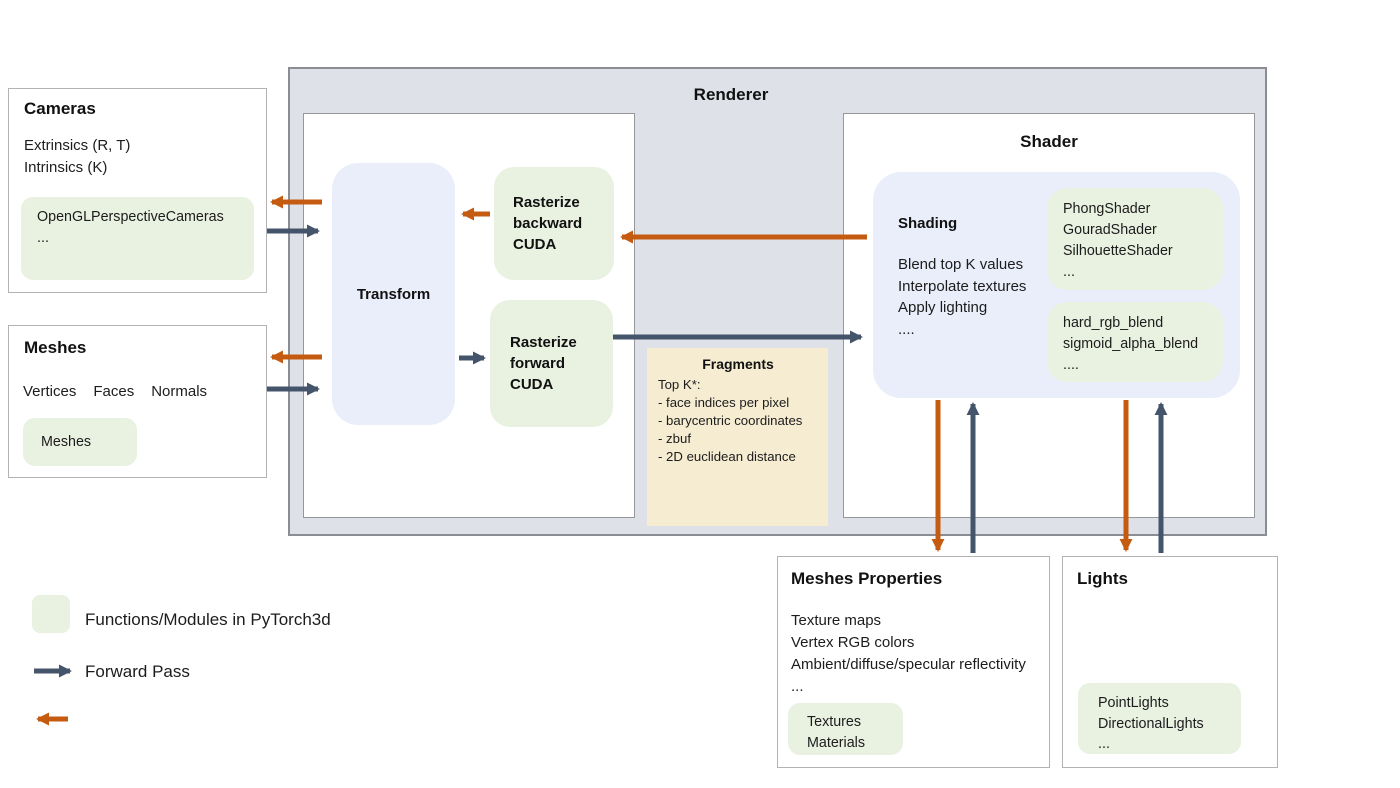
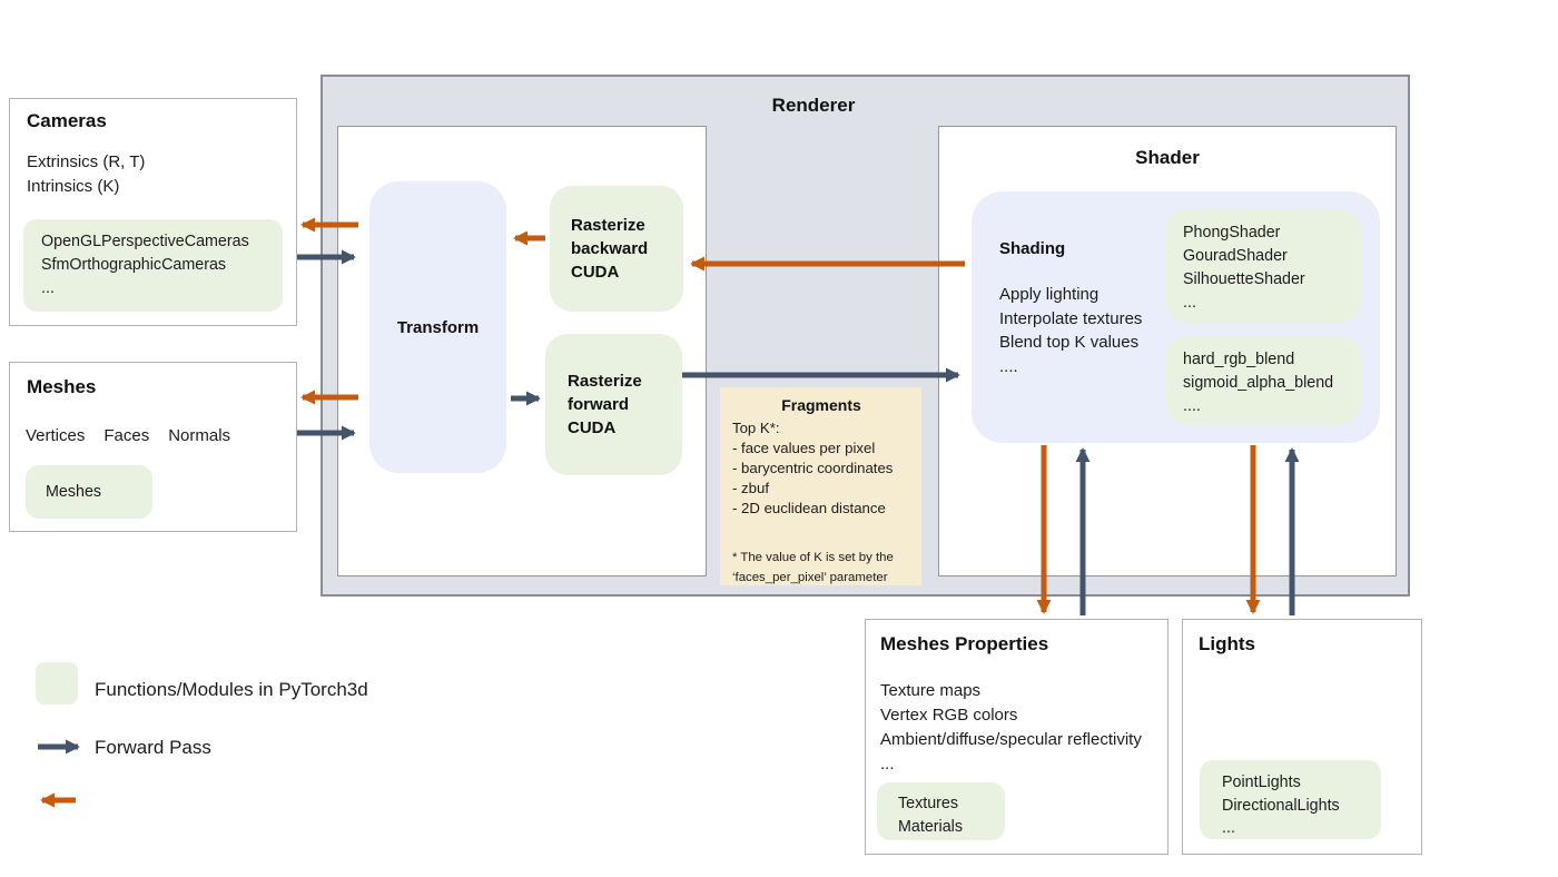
  Renderer
  Transform
  Rasterize
  backward
  CUDA
  Rasterize
  forward
  CUDA
  Fragments
  Top K*:
- - face indices per pixel
+ - face values per pixel
  - barycentric coordinates
  - zbuf
  - 2D euclidean distance
+ * The value of K is set by the
+ ‘faces_per_pixel’ parameter
  Shader
  Shading
- Blend top K values
+ Apply lighting
  Interpolate textures
- Apply lighting
+ Blend top K values
  ....
  PhongShader
  GouradShader
  SilhouetteShader
  ...
  hard_rgb_blend
  sigmoid_alpha_blend
  ....
  Cameras
  Extrinsics (R, T)
  Intrinsics (K)
  OpenGLPerspectiveCameras
+ SfmOrthographicCameras
  ...
  Meshes
  Vertices
  Faces
  Normals
  Meshes
  Meshes Properties
  Texture maps
  Vertex RGB colors
  Ambient/diffuse/specular reflectivity
  ...
  Textures
  Materials
  Lights
  PointLights
  DirectionalLights
  ...
  Functions/Modules in PyTorch3d
  Forward Pass
